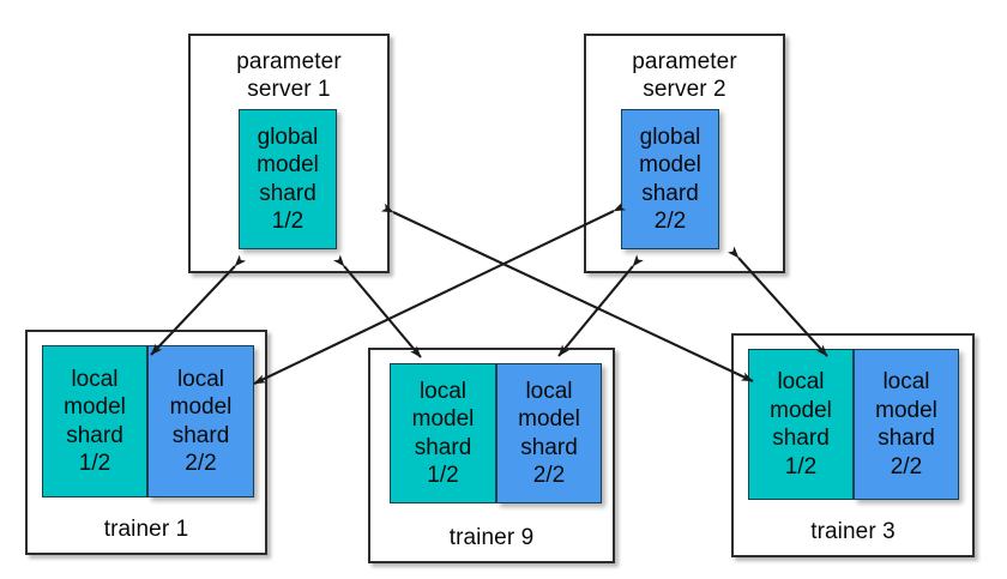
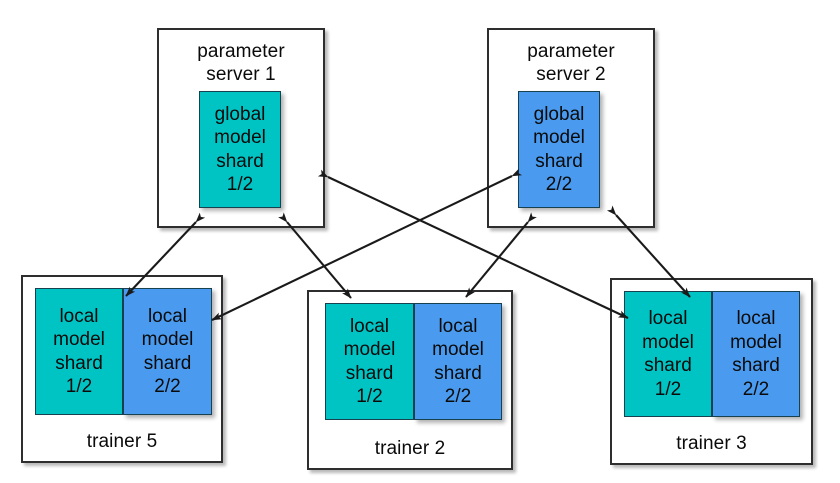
  parameter
  server 1
  global
  model
  shard
  1/2
  parameter
  server 2
  global
  model
  shard
  2/2
- trainer 1
+ trainer 5
  local
  model
  shard
  1/2
  local
  model
  shard
  2/2
- trainer 9
+ trainer 2
  local
  model
  shard
  1/2
  local
  model
  shard
  2/2
  trainer 3
  local
  model
  shard
  1/2
  local
  model
  shard
  2/2
